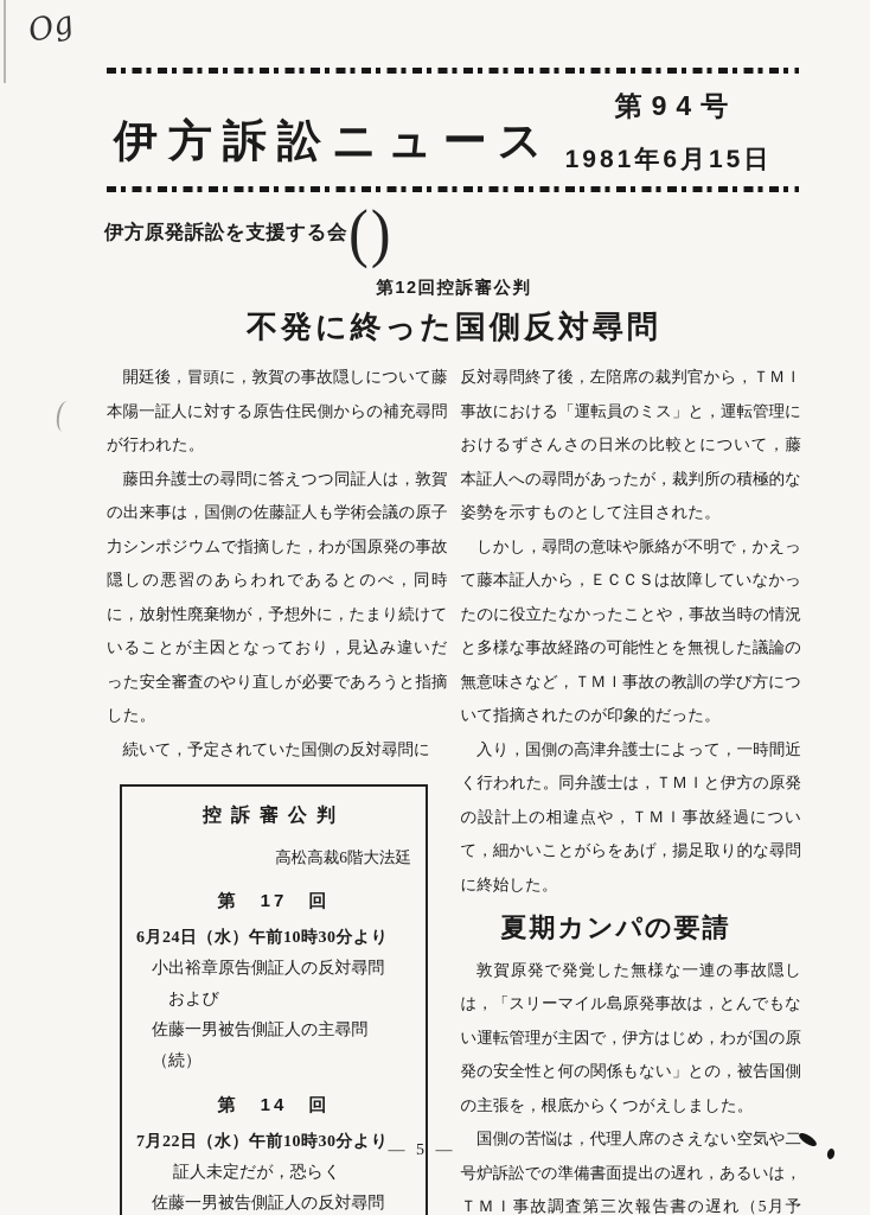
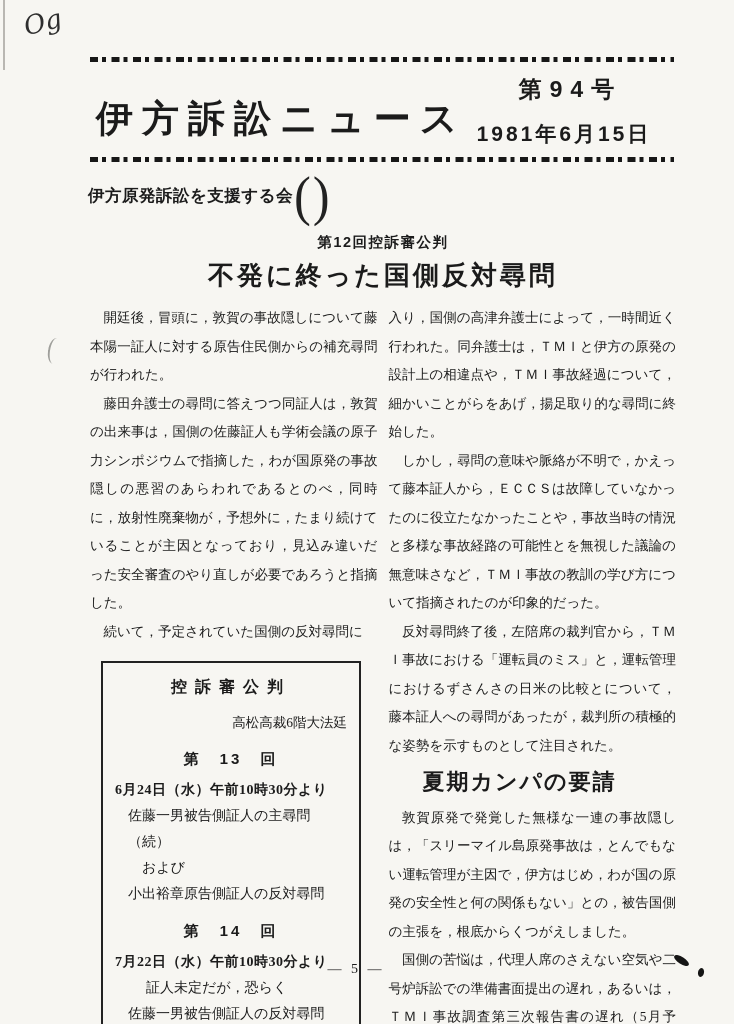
  伊方訴訟ニュース
  第94号
  1981年6月15日
  伊方原発訴訟を支援する会
  (
  )
  第12回控訴審公判
  不発に終った国側反対尋問
  開廷後，冒頭に，敦賀の事故隠しについて藤本陽一証人に対する原告住民側からの補充尋問が行われた。
  藤田弁護士の尋問に答えつつ同証人は，敦賀の出来事は，国側の佐藤証人も学術会議の原子力シンポジウムで指摘した，わが国原発の事故隠しの悪習のあらわれであるとのべ，同時に，放射性廃棄物が，予想外に，たまり続けていることが主因となっており，見込み違いだった安全審査のやり直しが必要であろうと指摘した。
  続いて，予定されていた国側の反対尋問に
  控訴審公判
  高松高裁6階大法廷
- 第 17 回
+ 第 13 回
  6月24日（水）午前10時30分より
- 小出裕章原告側証人の反対尋問
+ 佐藤一男被告側証人の主尋問（続）
  および
- 佐藤一男被告側証人の主尋問（続）
+ 小出裕章原告側証人の反対尋問
  第 14 回
  7月22日（水）午前10時30分より
  証人未定だが，恐らく
  佐藤一男被告側証人の反対尋問
- 反対尋問終了後，左陪席の裁判官から，ＴＭＩ事故における「運転員のミス」と，運転管理におけるずさんさの日米の比較とについて，藤本証人への尋問があったが，裁判所の積極的な姿勢を示すものとして注目された。
+ 入り，国側の高津弁護士によって，一時間近く行われた。同弁護士は，ＴＭＩと伊方の原発の設計上の相違点や，ＴＭＩ事故経過について，細かいことがらをあげ，揚足取り的な尋問に終始した。
  しかし，尋問の意味や脈絡が不明で，かえって藤本証人から，ＥＣＣＳは故障していなかったのに役立たなかったことや，事故当時の情況と多様な事故経路の可能性とを無視した議論の無意味さなど，ＴＭＩ事故の教訓の学び方について指摘されたのが印象的だった。
- 入り，国側の高津弁護士によって，一時間近く行われた。同弁護士は，ＴＭＩと伊方の原発の設計上の相違点や，ＴＭＩ事故経過について，細かいことがらをあげ，揚足取り的な尋問に終始した。
+ 反対尋問終了後，左陪席の裁判官から，ＴＭＩ事故における「運転員のミス」と，運転管理におけるずさんさの日米の比較とについて，藤本証人への尋問があったが，裁判所の積極的な姿勢を示すものとして注目された。
  夏期カンパの要請
  敦賀原発で発覚した無様な一連の事故隠しは，「スリーマイル島原発事故は，とんでもない運転管理が主因で，伊方はじめ，わが国の原発の安全性と何の関係もない」との，被告国側の主張を，根底からくつがえしました。
  国側の苦悩は，代理人席のさえない空気や二号炉訴訟での準備書面提出の遅れ，あるいは，ＴＭＩ事故調査第三次報告書の遅れ（5月予
  — 5 —
